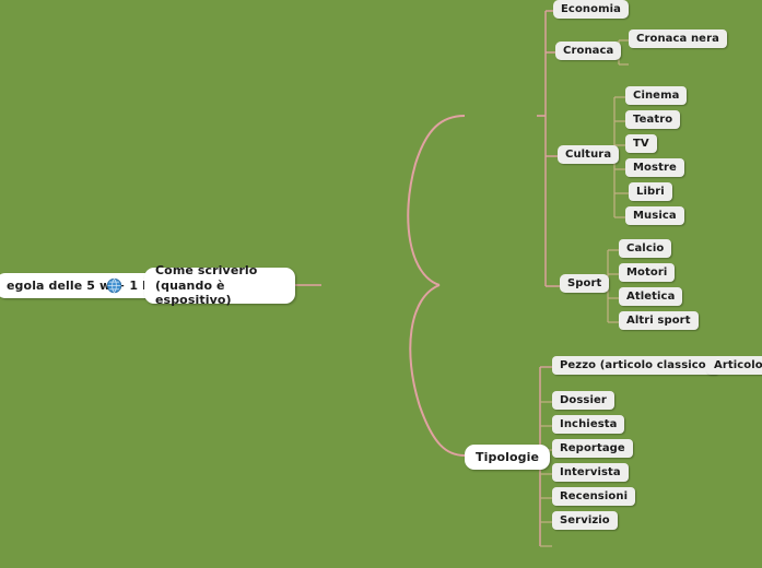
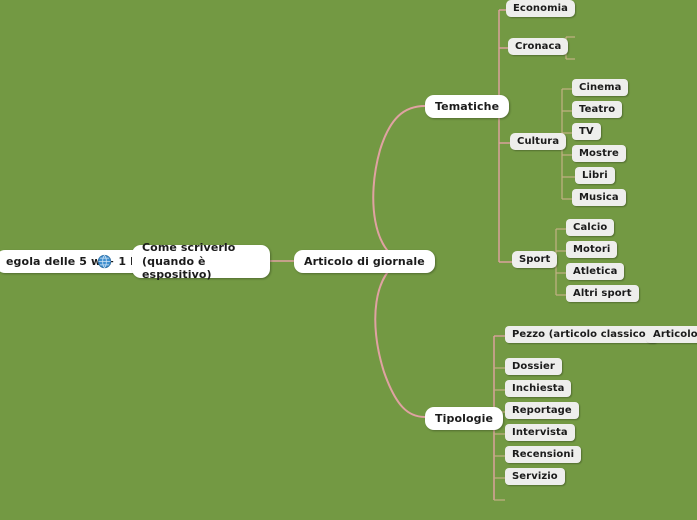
  egola delle 5 w 1
  Come scriverlo (quando è espositivo)
+ Articolo di giornale
+ Tematiche
  Economia
  Cronaca
- Cronaca nera
  Cultura
  Cinema
  Teatro
  TV
  Mostre
  Libri
  Musica
  Sport
  Calcio
  Motori
  Atletica
  Altri sport
  Tipologie
  Pezzo (articolo classico
  Articolo
  Dossier
  Inchiesta
  Reportage
  Intervista
  Recensioni
  Servizio
